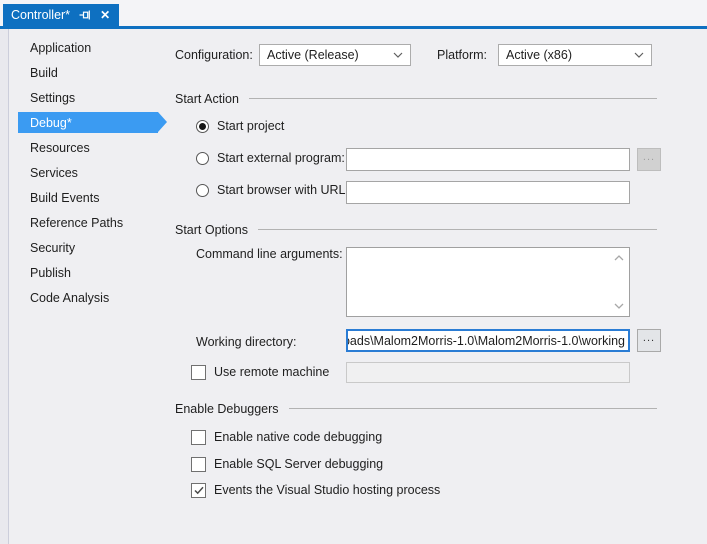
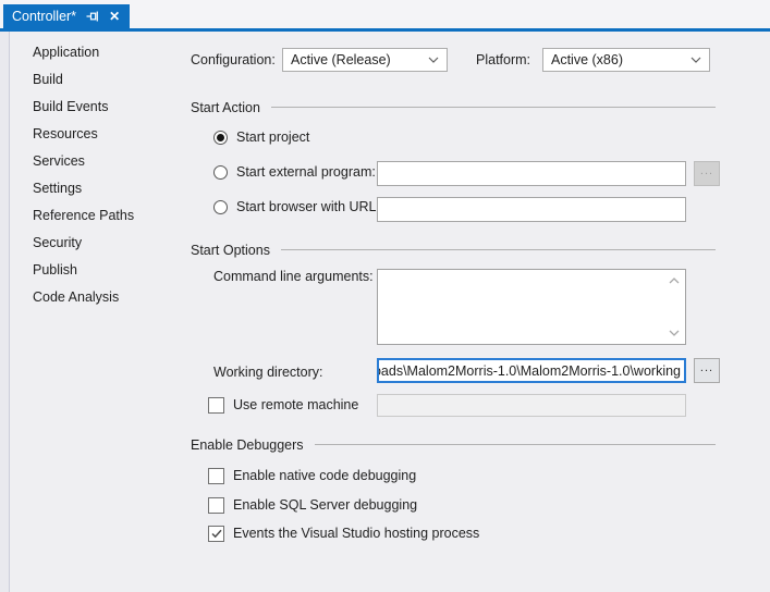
  Controller*
  ✕
  Application
  Build
- Settings
+ Build Events
- Debug*
  Resources
  Services
- Build Events
+ Settings
  Reference Paths
  Security
  Publish
  Code Analysis
  Configuration:
  Active (Release)
  Platform:
  Active (x86)
  Start Action
  Start project
  Start external program:
  ...
  Start browser with URL
  Start Options
  Command line arguments:
  Working directory:
  ads\Malom2Morris-1.0\Malom2Morris-1.0\working
  ...
  Use remote machine
  Enable Debuggers
  Enable native code debugging
  Enable SQL Server debugging
  Events the Visual Studio hosting process
